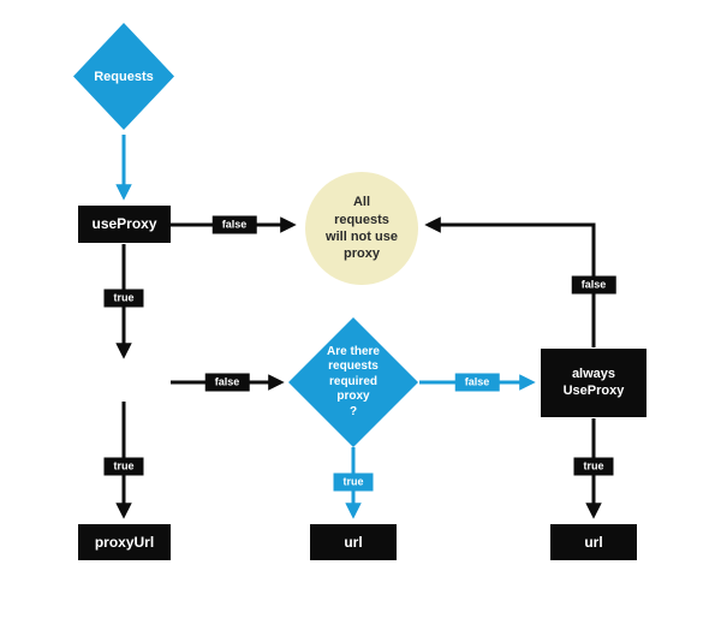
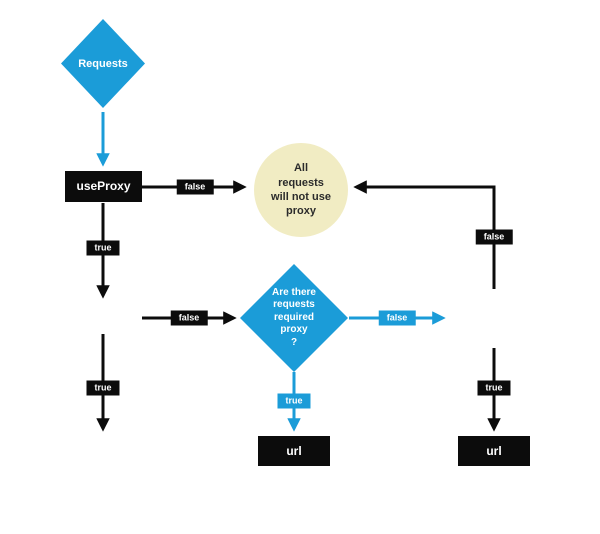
  Requests
  useProxy
  All
  requests
  will not use
  proxy
  Are there
  requests
  required
  proxy
  ?
- always
- UseProxy
- proxyUrl
  url
  url
  false
  true
  false
  false
  false
  true
  true
  true
